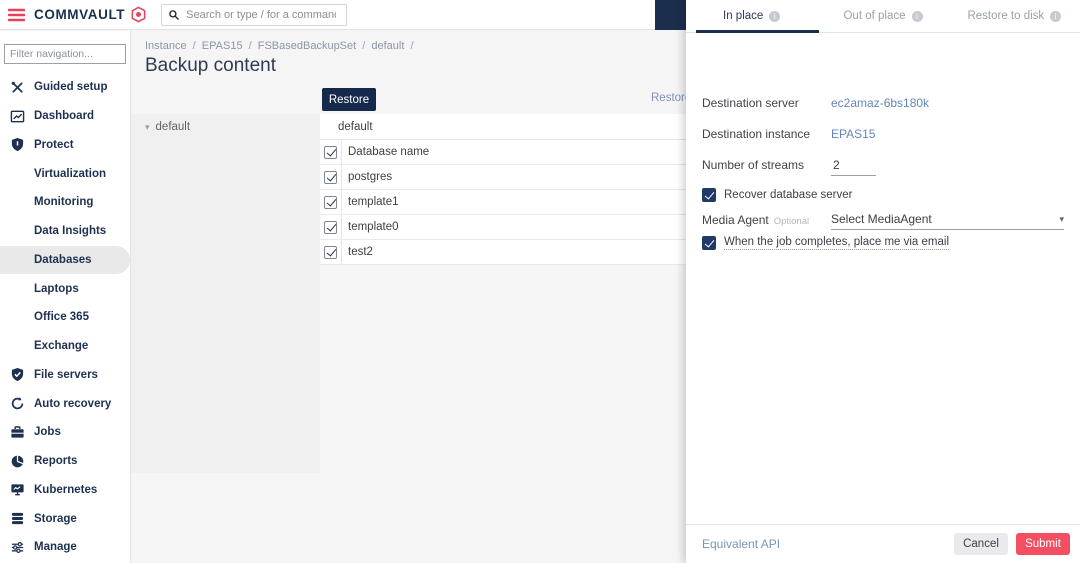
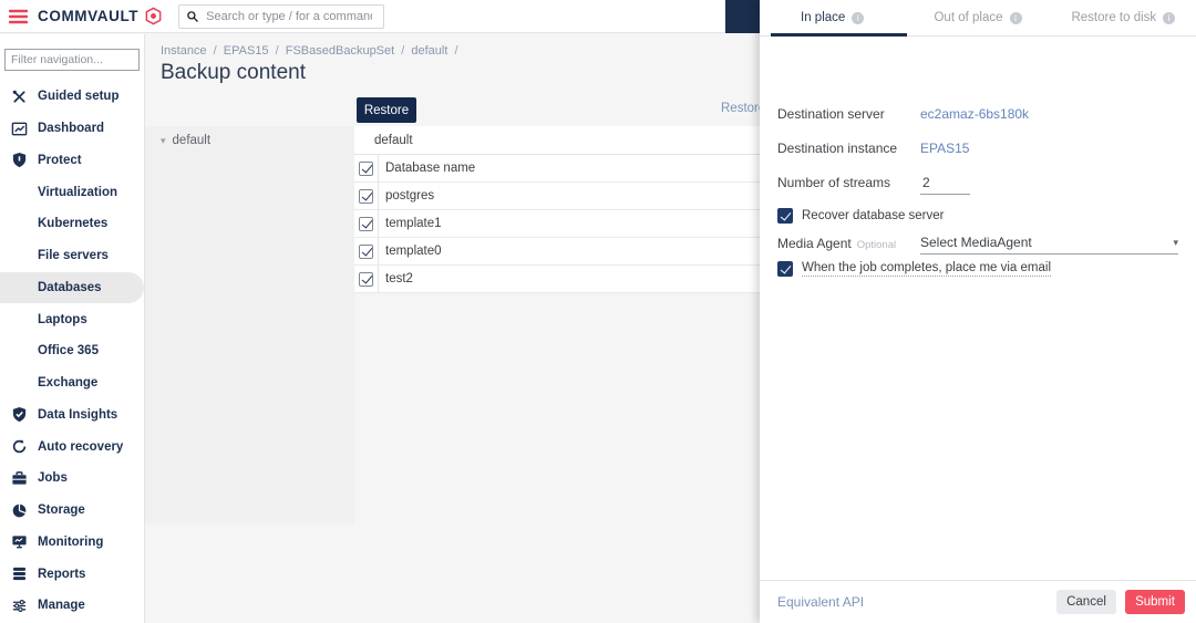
  COMMVAULT
  Search or type / for a comman
  Filter navigation...
  Guided setup
  Dashboard
  Protect
  Virtualization
- Monitoring
+ Kubernetes
- Data Insights
+ File servers
  Databases
  Laptops
  Office 365
  Exchange
- File servers
+ Data Insights
  Auto recovery
  Jobs
- Reports
+ Storage
- Kubernetes
+ Monitoring
- Storage
+ Reports
  Manage
  Instance / EPAS15 / FSBasedBackupSet / default /
  Backup content
  Restore
  Restor
  ▾
  default
  default
  Database name
  postgres
  template1
  template0
  test2
  In place
  i
  Out of place
  Restore to disk
  i
  Destination server
  ec2amaz-6bs180k
  Destination instance
  EPAS15
  Number of streams
  2
  Recover database server
  Media Agent Optional
  Select MediaAgent
  ▾
  When the job completes, place me via email
  Equivalent API
  Cancel
  Submit
